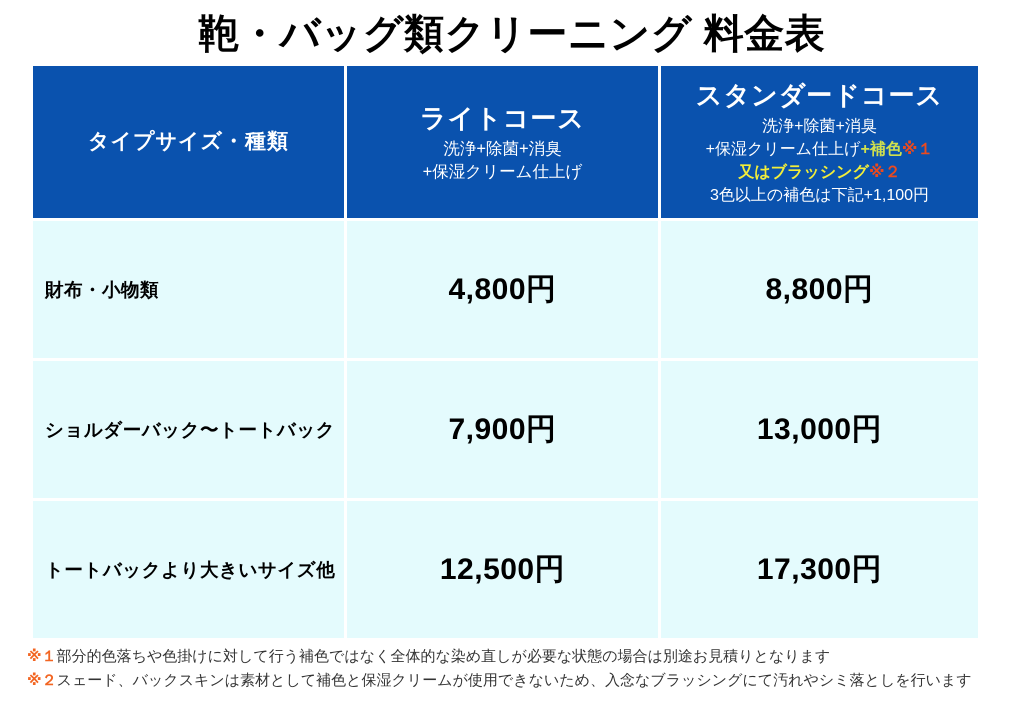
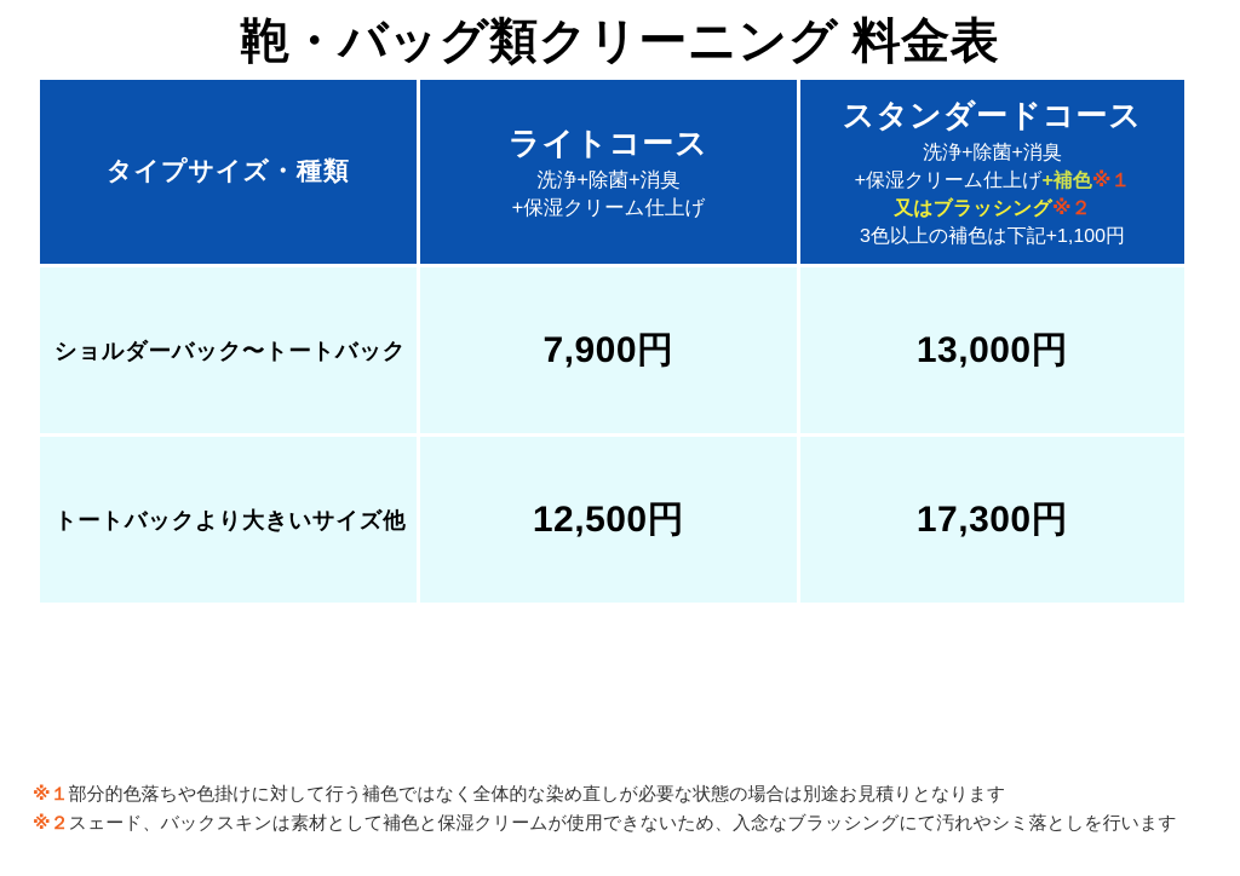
  鞄・バッグ類クリーニング 料金表
  タイプサイズ・種類	ライトコース 洗浄+除菌+消臭 +保湿クリーム仕上げ	スタンダードコース 洗浄+除菌+消臭 +保湿クリーム仕上げ+補色※１ 又はブラッシング※２ 3色以上の補色は下記+1,100円
- 財布・小物類	4,800円	8,800円
  ショルダーバック〜トートバック	7,900円	13,000円
  トートバックより大きいサイズ他	12,500円	17,300円
  ※１部分的色落ちや色掛けに対して行う補色ではなく全体的な染め直しが必要な状態の場合は別途お見積りとなります
  ※２スェード、バックスキンは素材として補色と保湿クリームが使用できないため、入念なブラッシングにて汚れやシミ落としを行います
